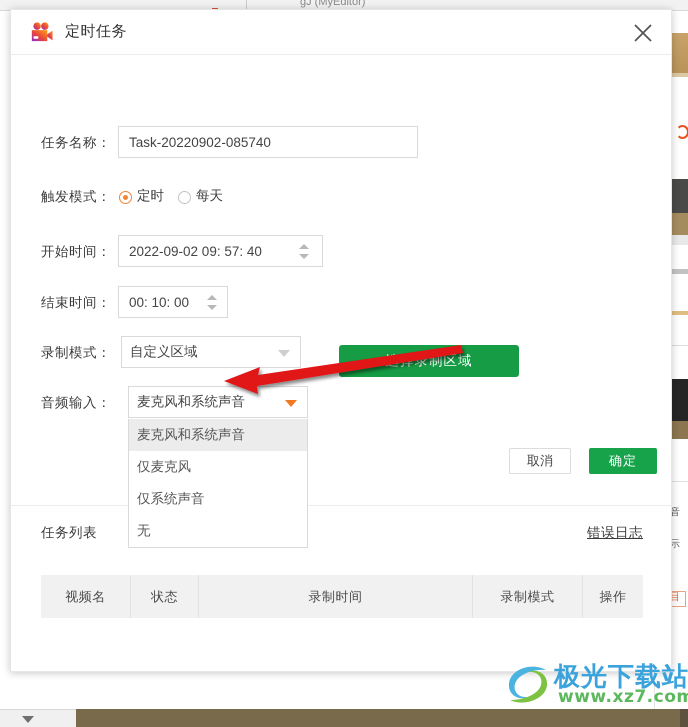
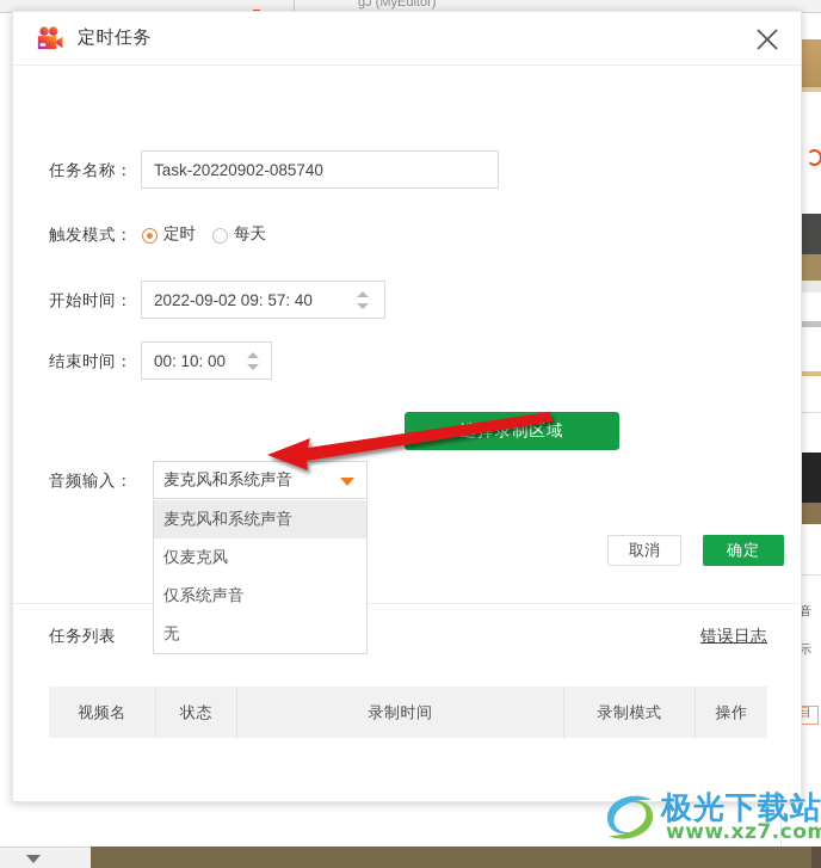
  gJ (MyEditor)
  音
  示
  目
  定时任务
  任务名称：
  Task-20220902-085740
  触发模式：
  定时
  每天
  开始时间：
  2022-09-02 09: 57: 40
  结束时间：
  00: 10: 00
- 录制模式：
- 自定义区域
  音频输入：
  麦克风和系统声音
  麦克风和系统声音
  仅麦克风
  仅系统声音
  无
  取消
  确定
  任务列表
  错误日志
  视频名
  状态
  录制时间
  录制模式
  操作
  极光下载站
  www.xz7.com
